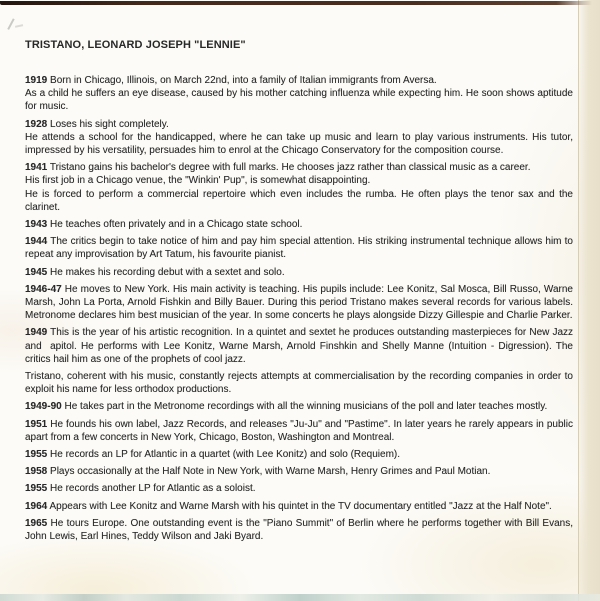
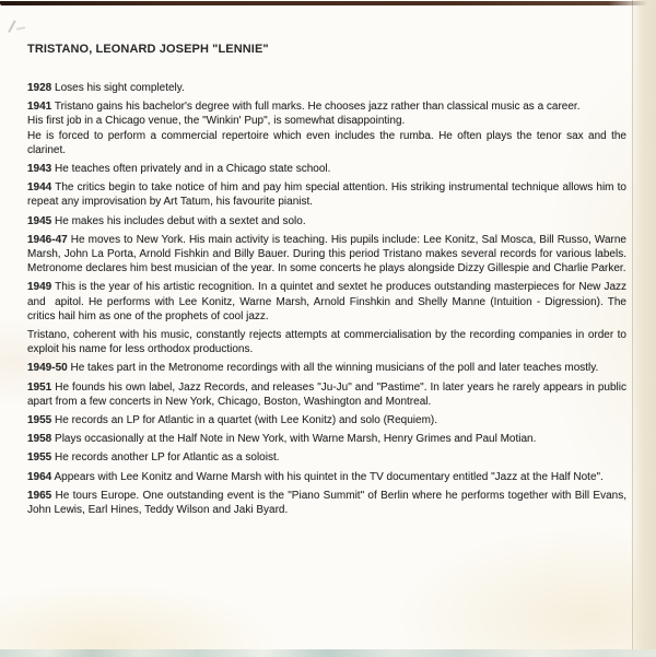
  TRISTANO, LEONARD JOSEPH "LENNIE"
- 1919 Born in Chicago, Illinois, on March 22nd, into a family of Italian immigrants from Aversa.
- As a child he suffers an eye disease, caused by his mother catching influenza while expecting him. He soon shows aptitude for music.
  1928 Loses his sight completely.
- He attends a school for the handicapped, where he can take up music and learn to play various instruments. His tutor, impressed by his versatility, persuades him to enrol at the Chicago Conservatory for the composition course.
  1941 Tristano gains his bachelor's degree with full marks. He chooses jazz rather than classical music as a career.
  His first job in a Chicago venue, the "Winkin' Pup", is somewhat disappointing.
  He is forced to perform a commercial repertoire which even includes the rumba. He often plays the tenor sax and the clarinet.
  1943 He teaches often privately and in a Chicago state school.
  1944 The critics begin to take notice of him and pay him special attention. His striking instrumental technique allows him to repeat any improvisation by Art Tatum, his favourite pianist.
- 1945 He makes his recording debut with a sextet and solo.
+ 1945 He makes his includes debut with a sextet and solo.
  1946-47 He moves to New York. His main activity is teaching. His pupils include: Lee Konitz, Sal Mosca, Bill Russo, Warne Marsh, John La Porta, Arnold Fishkin and Billy Bauer. During this period Tristano makes several records for various labels. Metronome declares him best musician of the year. In some concerts he plays alongside Dizzy Gillespie and Charlie Parker.
  1949 This is the year of his artistic recognition. In a quintet and sextet he produces outstanding masterpieces for New Jazz and apitol. He performs with Lee Konitz, Warne Marsh, Arnold Finshkin and Shelly Manne (Intuition - Digression). The critics hail him as one of the prophets of cool jazz.
  Tristano, coherent with his music, constantly rejects attempts at commercialisation by the recording companies in order to exploit his name for less orthodox productions.
- 1949-90 He takes part in the Metronome recordings with all the winning musicians of the poll and later teaches mostly.
+ 1949-50 He takes part in the Metronome recordings with all the winning musicians of the poll and later teaches mostly.
  1951 He founds his own label, Jazz Records, and releases "Ju-Ju" and "Pastime". In later years he rarely appears in public apart from a few concerts in New York, Chicago, Boston, Washington and Montreal.
  1955 He records an LP for Atlantic in a quartet (with Lee Konitz) and solo (Requiem).
  1958 Plays occasionally at the Half Note in New York, with Warne Marsh, Henry Grimes and Paul Motian.
  1955 He records another LP for Atlantic as a soloist.
  1964 Appears with Lee Konitz and Warne Marsh with his quintet in the TV documentary entitled "Jazz at the Half Note".
  1965 He tours Europe. One outstanding event is the "Piano Summit" of Berlin where he performs together with Bill Evans, John Lewis, Earl Hines, Teddy Wilson and Jaki Byard.
